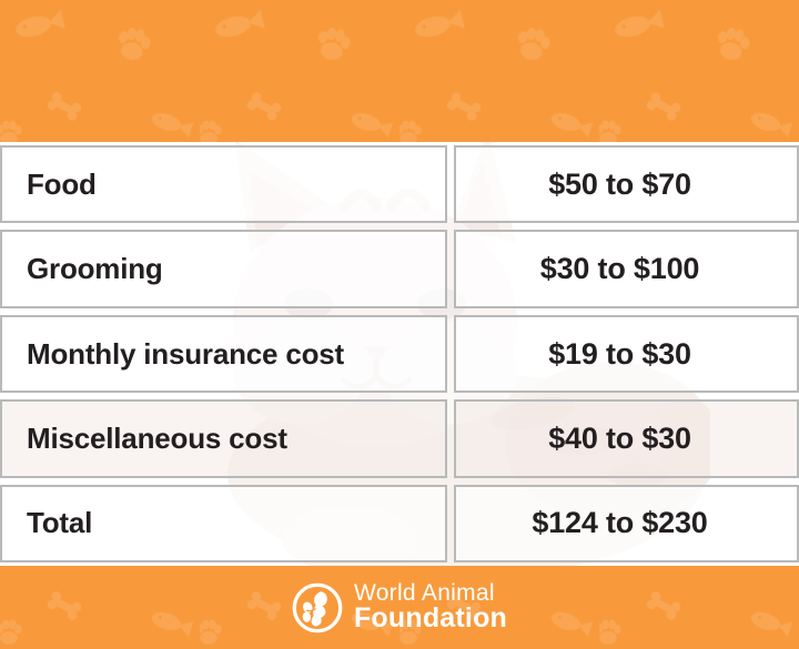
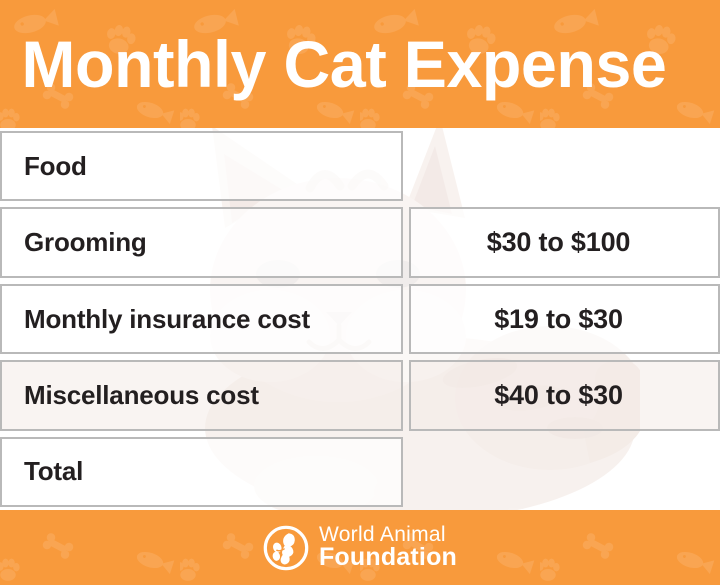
+ Monthly Cat Expense
  Food
- $50 to $70
  Grooming
  $30 to $100
  Monthly insurance cost
  $19 to $30
  Miscellaneous cost
  $40 to $30
  Total
- $124 to $230
  World Animal
  Foundation
